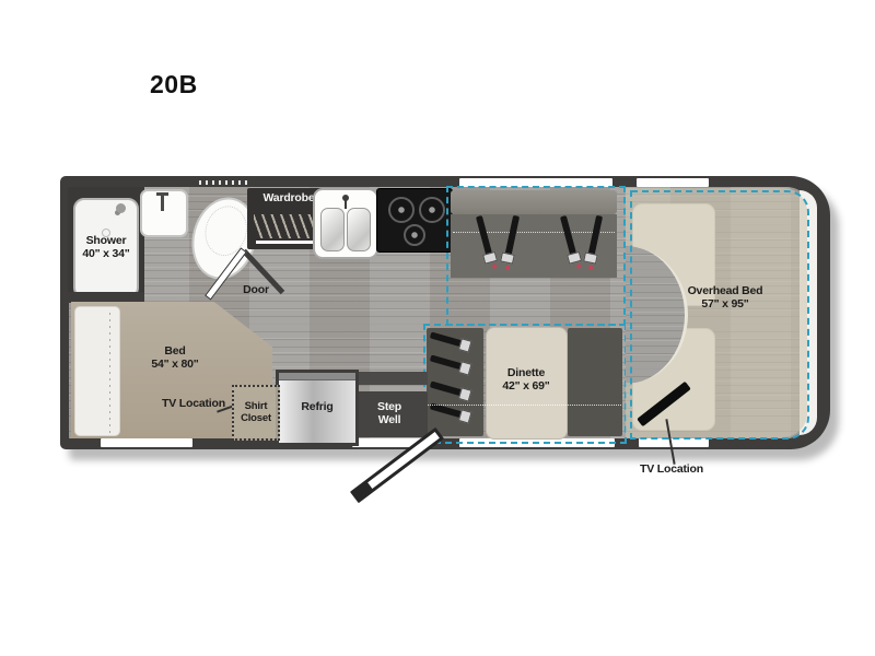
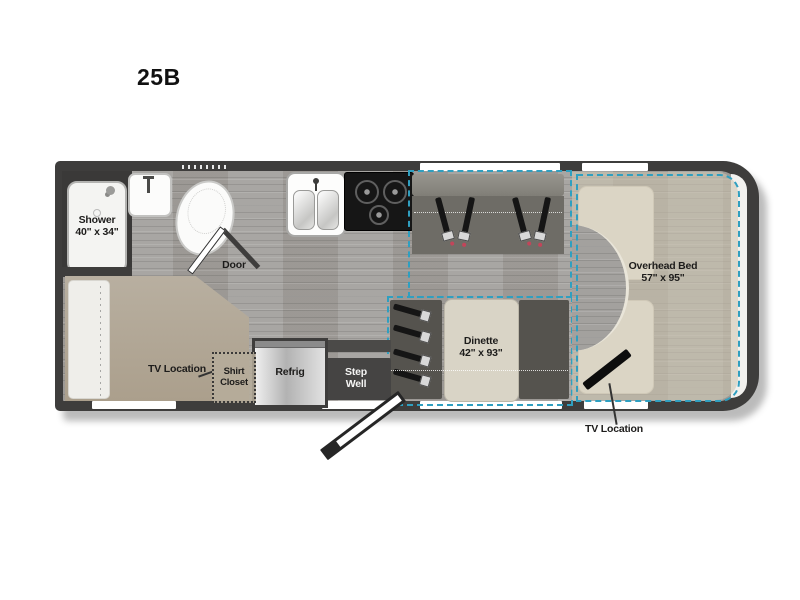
- 20B
+ 25B
  Shower
  40" x 34"
- Wardrobe
  Door
  Dinette
- 42" x 69"
+ 42" x 93"
  Step Well
  Refrig
- Bed
- 54" x 80"
  TV Location
  Shirt Closet
  Overhead Bed
  57" x 95"
  TV Location
